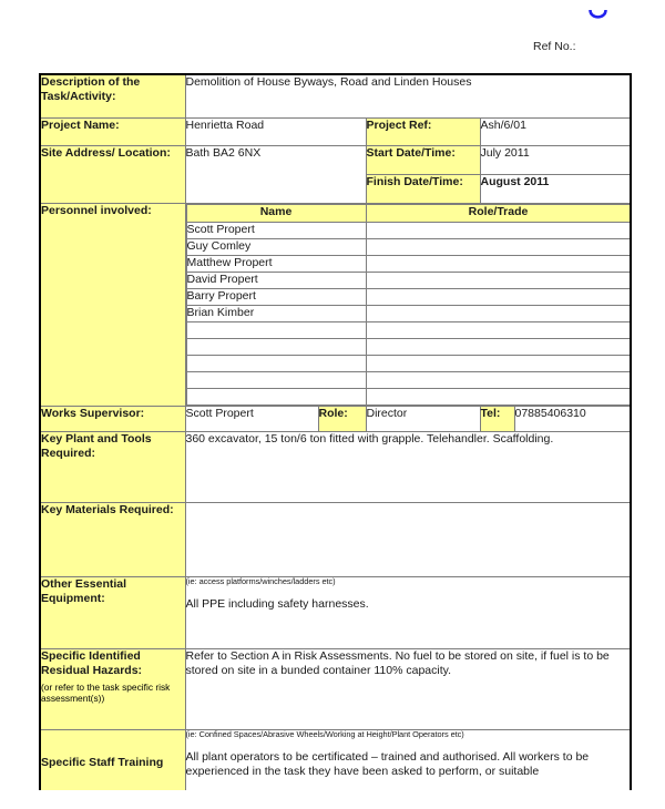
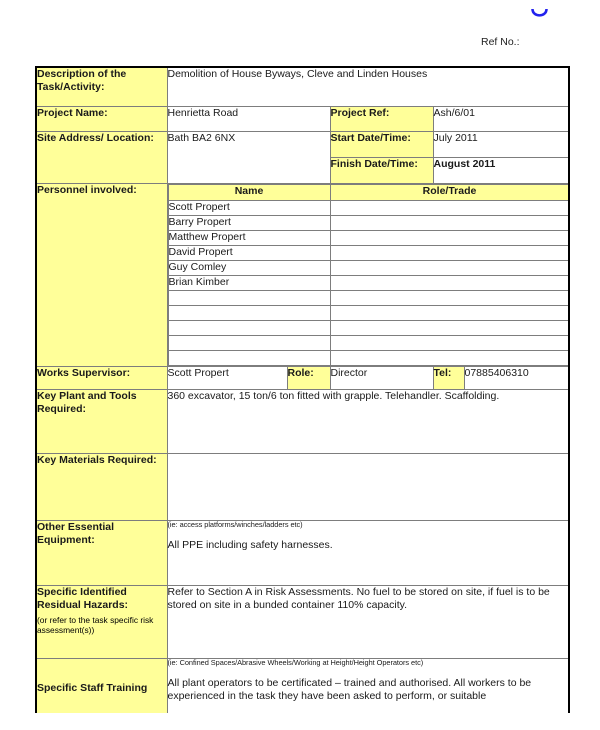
  Ref No.:
- Description of the Task/Activity:	Demolition of House Byways, Road and Linden Houses
+ Description of the Task/Activity:	Demolition of House Byways, Cleve and Linden Houses
  Project Name:	Henrietta Road	Project Ref:	Ash/6/01
  Site Address/ Location:	Bath BA2 6NX	Start Date/Time:	July 2011
  Finish Date/Time:	August 2011
  Personnel involved:
  Name	Role/Trade
  Scott Propert
- Guy Comley
+ Barry Propert
  Matthew Propert
  David Propert
- Barry Propert
+ Guy Comley
  Brian Kimber
  Works Supervisor:	Scott Propert	Role:	Director	Tel:	07885406310
  Key Plant and Tools Required:	360 excavator, 15 ton/6 ton fitted with grapple. Telehandler. Scaffolding.
  Key Materials Required:
  Other Essential Equipment:	(ie: access platforms/winches/ladders etc) All PPE including safety harnesses.
  Specific Identified Residual Hazards: (or refer to the task specific risk assessment(s))	Refer to Section A in Risk Assessments. No fuel to be stored on site, if fuel is to be stored on site in a bunded container 110% capacity.
- Specific Staff Training	(ie: Confined Spaces/Abrasive Wheels/Working at Height/Plant Operators etc) All plant operators to be certificated – trained and authorised. All workers to be experienced in the task they have been asked to perform, or suitable
+ Specific Staff Training	(ie: Confined Spaces/Abrasive Wheels/Working at Height/Height Operators etc) All plant operators to be certificated – trained and authorised. All workers to be experienced in the task they have been asked to perform, or suitable
